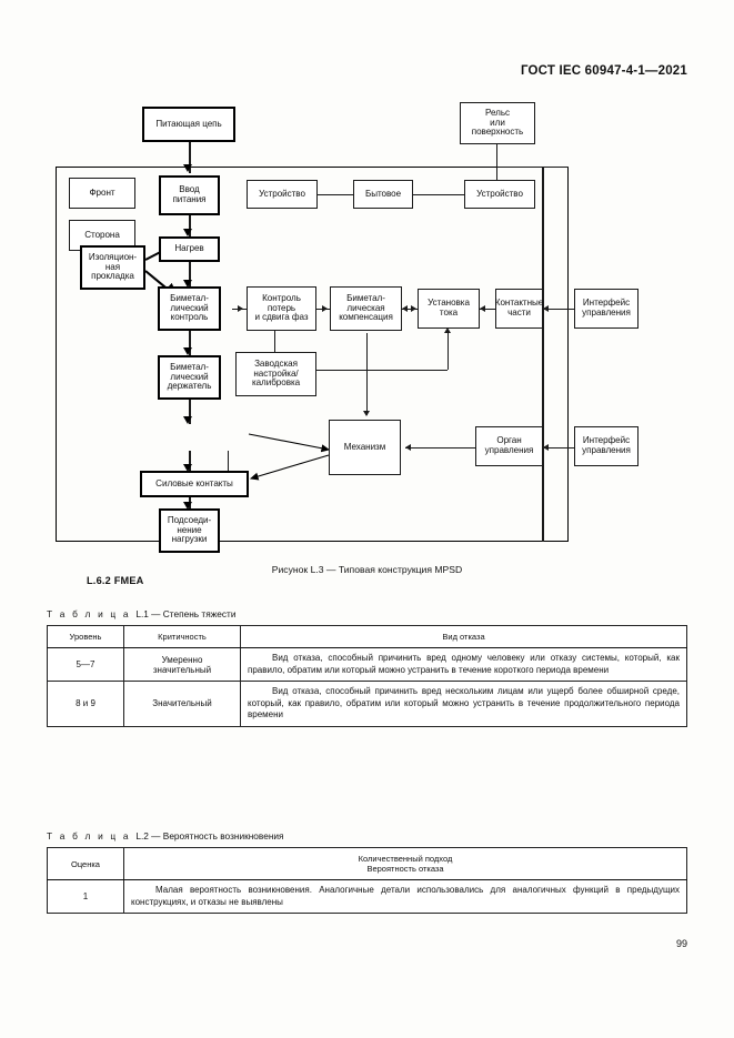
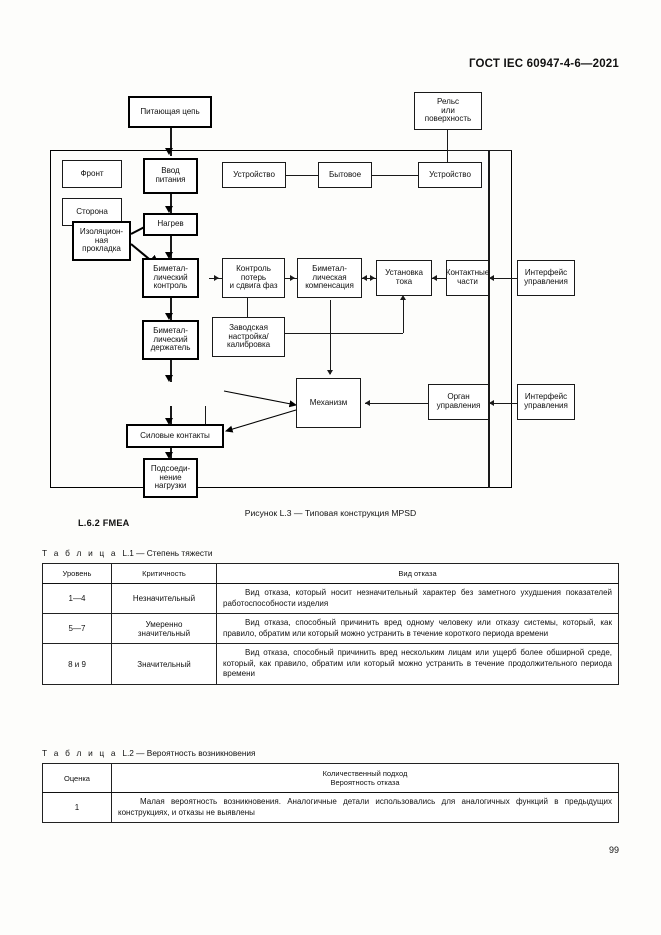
- ГОСТ IEC 60947-4-1—2021
+ ГОСТ IEC 60947-4-6—2021
  Питающая цепь
  Рельс
  или
  поверхность
  Фронт
  Сторона
  Ввод
  питания
  Устройство
  Бытовое
  Устройство
  Нагрев
  Изоляцион-
  ная
  прокладка
  Биметал-
  лический
  контроль
  Контроль
  потерь
  и сдвига фаз
  Биметал-
  лическая
  компенсация
  Установка
  тока
  Контактные
  части
  Интерфейс
  управления
  Биметал-
  лический
  держатель
  Заводская
  настройка/
  калибровка
  Механизм
  Орган
  управления
  Интерфейс
  управления
  Силовые контакты
  Подсоеди-
  нение
  нагрузки
  Рисунок L.3 — Типовая конструкция MPSD
  L.6.2 FMEA
  Т а б л и ц а L.1 — Степень тяжести
  Уровень	Критичность	Вид отказа
+ 1—4	Незначительный	Вид отказа, который носит незначительный характер без заметного ухудшения показателей работоспособности изделия
  5—7	Умеренно значительный	Вид отказа, способный причинить вред одному человеку или отказу системы, который, как правило, обратим или который можно устранить в течение короткого периода времени
  8 и 9	Значительный	Вид отказа, способный причинить вред нескольким лицам или ущерб более обширной среде, который, как правило, обратим или который можно устранить в течение продолжительного периода времени
  Т а б л и ц а L.2 — Вероятность возникновения
  Оценка	Количественный подход Вероятность отказа
  1	Малая вероятность возникновения. Аналогичные детали использовались для аналогичных функций в предыдущих конструкциях, и отказы не выявлены
  99
